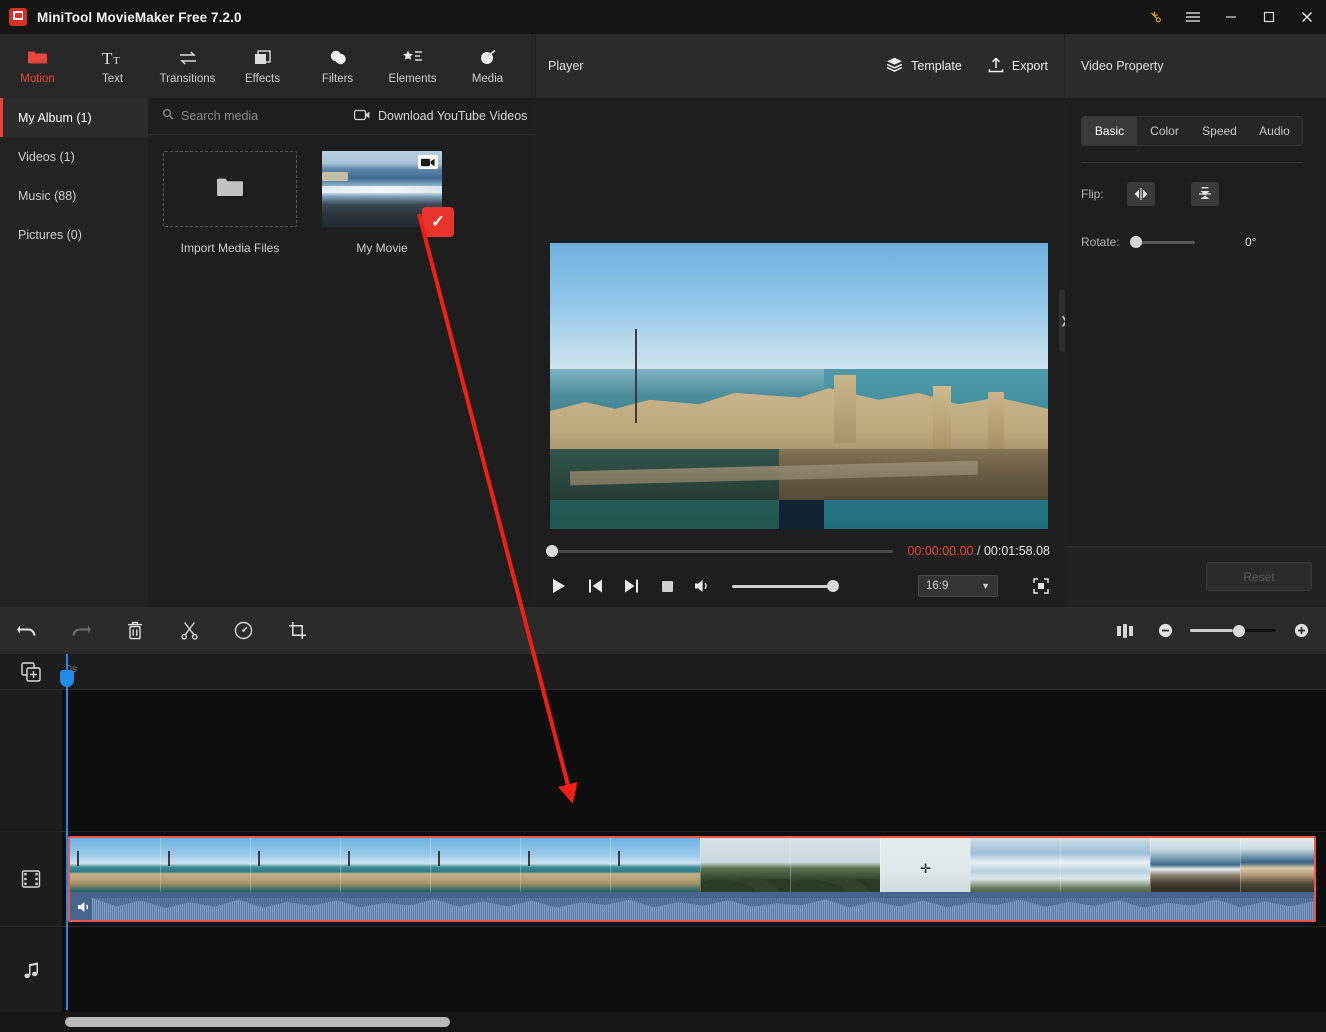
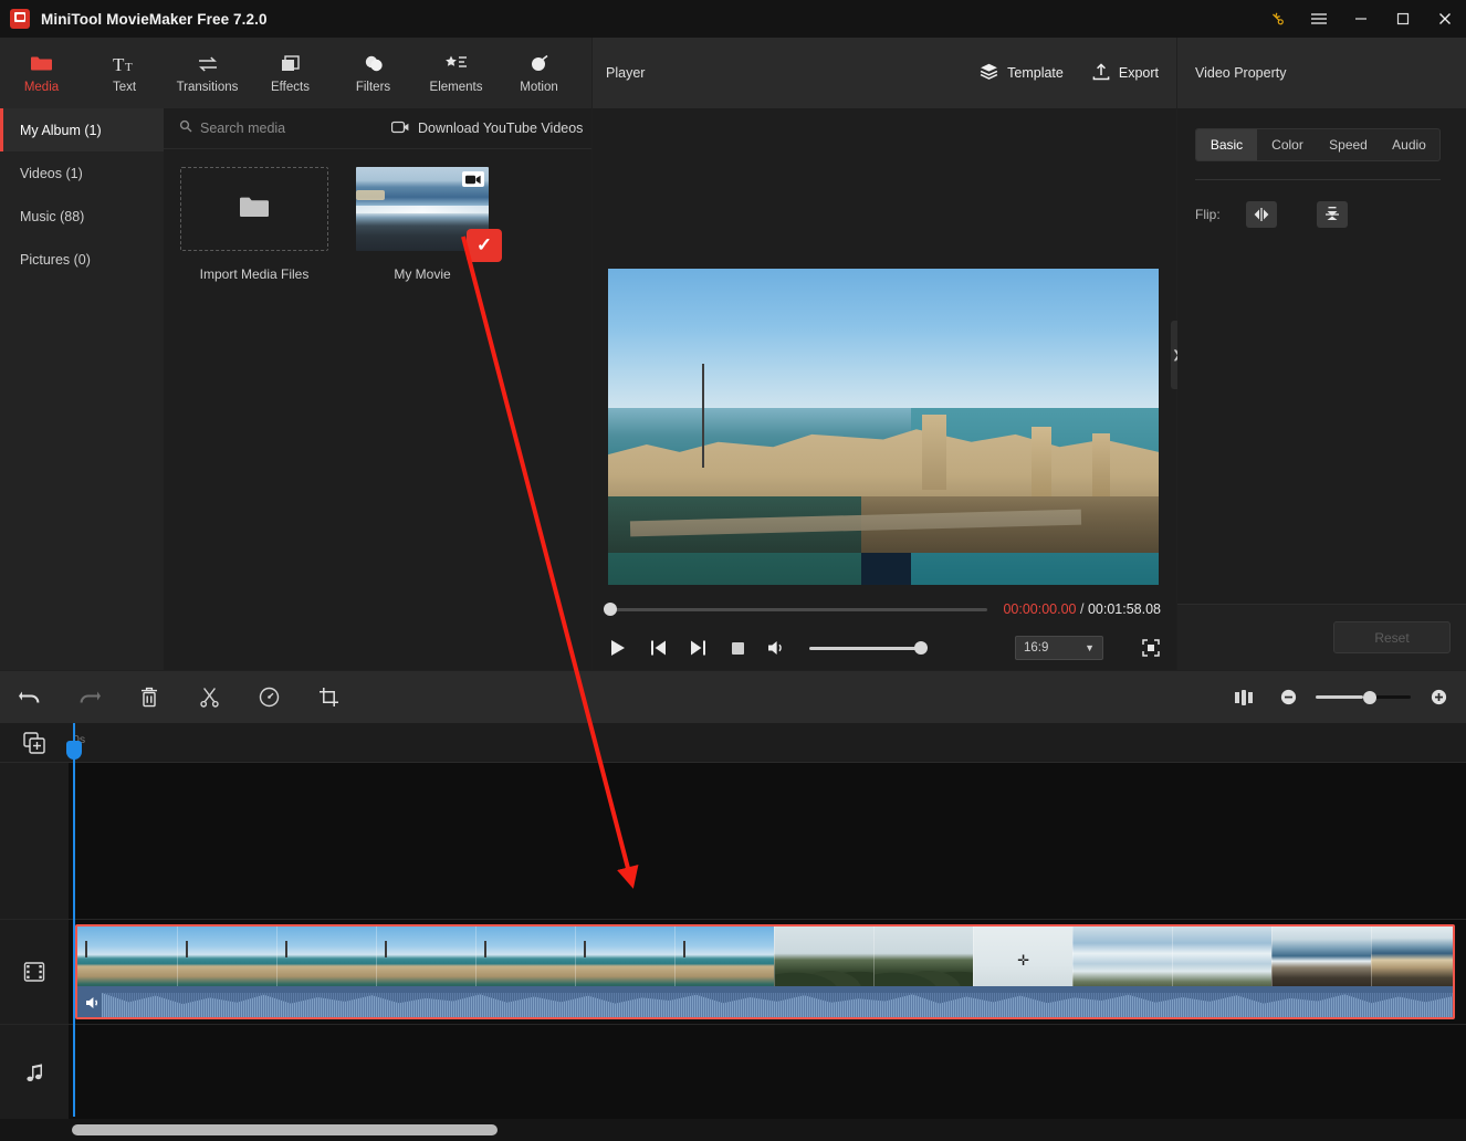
  MiniTool MovieMaker Free 7.2.0
- Motion
+ Media
  T
  T
  Text
  Transitions
  Effects
  Filters
  Elements
- Media
+ Motion
  My Album (1)
  Videos (1)
  Music (88)
  Pictures (0)
  Search media
  Download YouTube Videos
  Import Media Files
  ✓
  My Movie
  Player
  Template
  Export
  00:00:00.00 / 00:01:58.08
  16:9
  ▼
  Video Property
  Basic
  Color
  Speed
  Audio
  Flip:
- Rotate:
- 0°
  Reset
  0s
